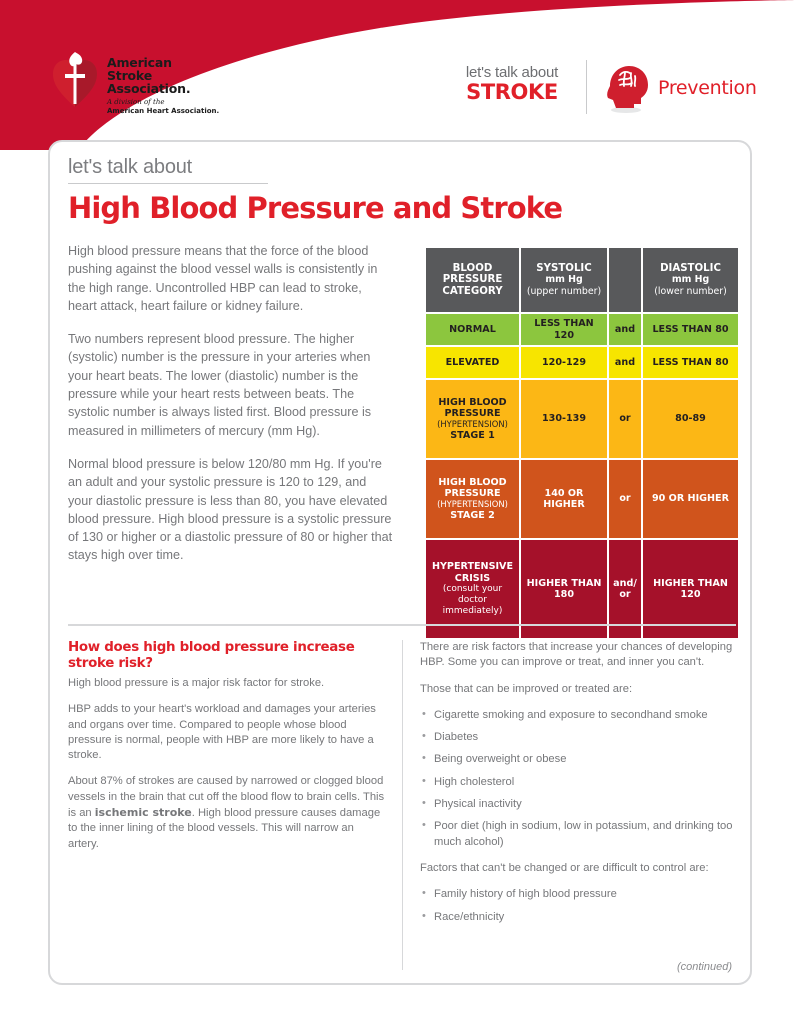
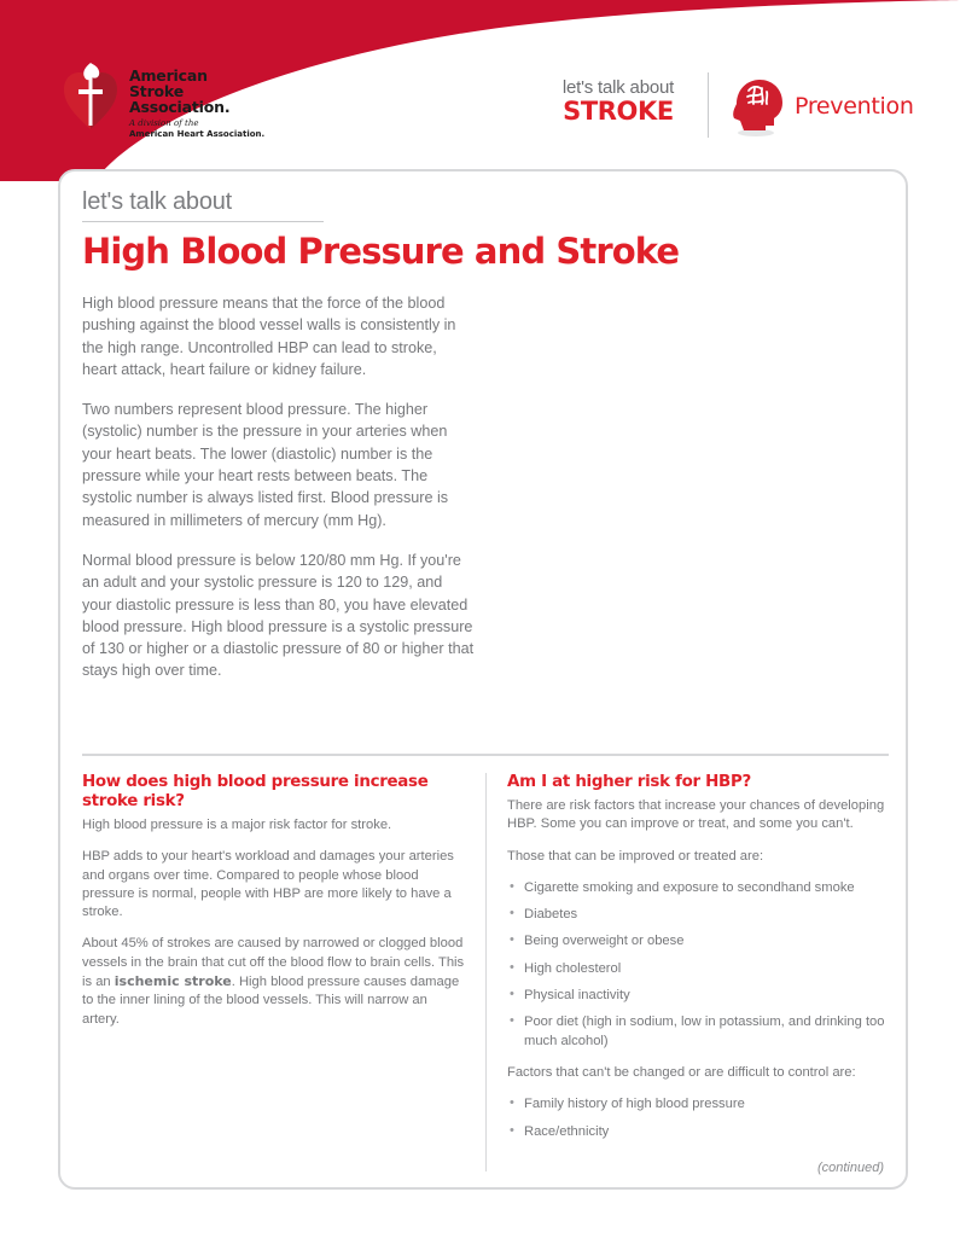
  American
  Stroke
  Association.
  A division of the
  American Heart Association.
  let's talk about
  STROKE
  Prevention
  let's talk about
  High Blood Pressure and Stroke
  High blood pressure means that the force of the blood pushing against the blood vessel walls is consistently in the high range. Uncontrolled HBP can lead to stroke, heart attack, heart failure or kidney failure.
  Two numbers represent blood pressure. The higher (systolic) number is the pressure in your arteries when your heart beats. The lower (diastolic) number is the pressure while your heart rests between beats. The systolic number is always listed first. Blood pressure is measured in millimeters of mercury (mm Hg).
  Normal blood pressure is below 120/80 mm Hg. If you're an adult and your systolic pressure is 120 to 129, and your diastolic pressure is less than 80, you have elevated blood pressure. High blood pressure is a systolic pressure of 130 or higher or a diastolic pressure of 80 or higher that stays high over time.
- BLOOD PRESSURE CATEGORY	SYSTOLIC mm Hg (upper number)		DIASTOLIC mm Hg (lower number)
- NORMAL	LESS THAN 120	and	LESS THAN 80
- ELEVATED	120-129	and	LESS THAN 80
- HIGH BLOOD PRESSURE (HYPERTENSION) STAGE 1	130-139	or	80-89
- HIGH BLOOD PRESSURE (HYPERTENSION) STAGE 2	140 OR HIGHER	or	90 OR HIGHER
- HYPERTENSIVE CRISIS (consult your doctor immediately)	HIGHER THAN 180	and/ or	HIGHER THAN 120
  How does high blood pressure increase stroke risk?
  High blood pressure is a major risk factor for stroke.
  HBP adds to your heart's workload and damages your arteries and organs over time. Compared to people whose blood pressure is normal, people with HBP are more likely to have a stroke.
- About 87% of strokes are caused by narrowed or clogged blood vessels in the brain that cut off the blood flow to brain cells. This is an ischemic stroke. High blood pressure causes damage to the inner lining of the blood vessels. This will narrow an artery.
+ About 45% of strokes are caused by narrowed or clogged blood vessels in the brain that cut off the blood flow to brain cells. This is an ischemic stroke. High blood pressure causes damage to the inner lining of the blood vessels. This will narrow an artery.
+ Am I at higher risk for HBP?
- There are risk factors that increase your chances of developing HBP. Some you can improve or treat, and inner you can't.
+ There are risk factors that increase your chances of developing HBP. Some you can improve or treat, and some you can't.
  Those that can be improved or treated are:
  Cigarette smoking and exposure to secondhand smoke
  Diabetes
  Being overweight or obese
  High cholesterol
  Physical inactivity
  Poor diet (high in sodium, low in potassium, and drinking too much alcohol)
  Factors that can't be changed or are difficult to control are:
  Family history of high blood pressure
  Race/ethnicity
  (continued)
